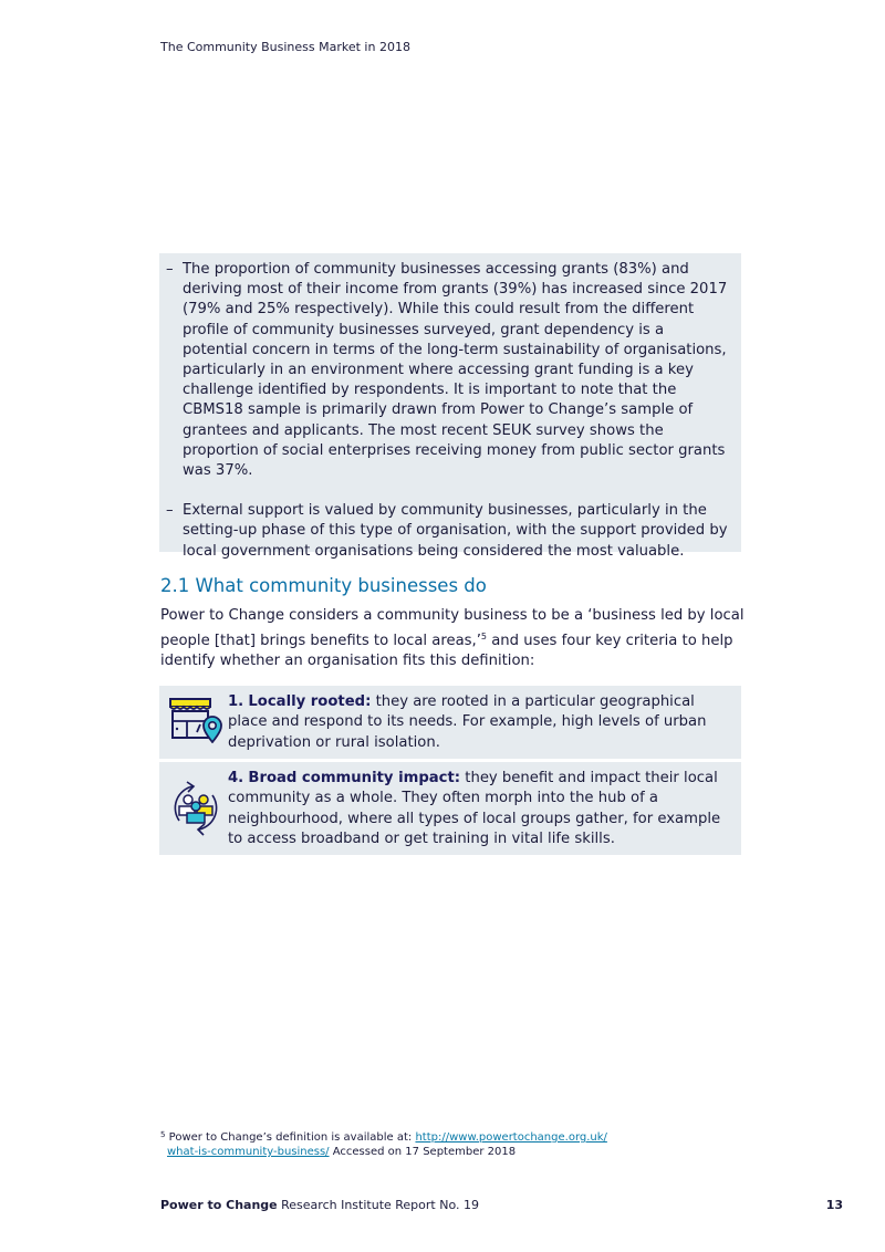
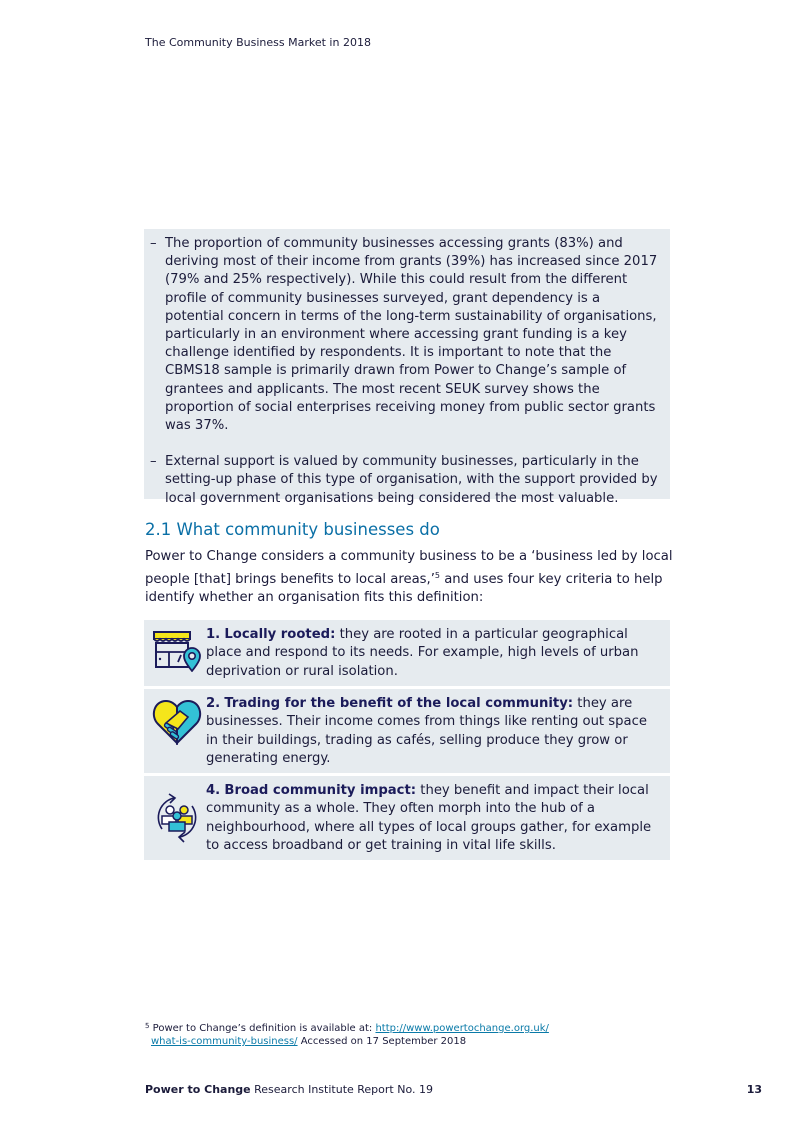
  The Community Business Market in 2018
  –
  The proportion of community businesses accessing grants (83%) and deriving most of their income from grants (39%) has increased since 2017 (79% and 25% respectively). While this could result from the different profile of community businesses surveyed, grant dependency is a potential concern in terms of the long-term sustainability of organisations, particularly in an environment where accessing grant funding is a key challenge identified by respondents. It is important to note that the CBMS18 sample is primarily drawn from Power to Change’s sample of grantees and applicants. The most recent SEUK survey shows the proportion of social enterprises receiving money from public sector grants was 37%.
  –
  External support is valued by community businesses, particularly in the setting-up phase of this type of organisation, with the support provided by local government organisations being considered the most valuable.
  2.1 What community businesses do
  Power to Change considers a community business to be a ‘business led by local people [that] brings benefits to local areas,’5 and uses four key criteria to help identify whether an organisation fits this definition:
  1. Locally rooted: they are rooted in a particular geographical place and respond to its needs. For example, high levels of urban deprivation or rural isolation.
+ 2. Trading for the benefit of the local community: they are businesses. Their income comes from things like renting out space in their buildings, trading as cafés, selling produce they grow or generating energy.
  4. Broad community impact: they benefit and impact their local community as a whole. They often morph into the hub of a neighbourhood, where all types of local groups gather, for example to access broadband or get training in vital life skills.
  5 Power to Change’s definition is available at: http://www.powertochange.org.uk/
  what-is-community-business/ Accessed on 17 September 2018
  Power to Change Research Institute Report No. 19
  13
